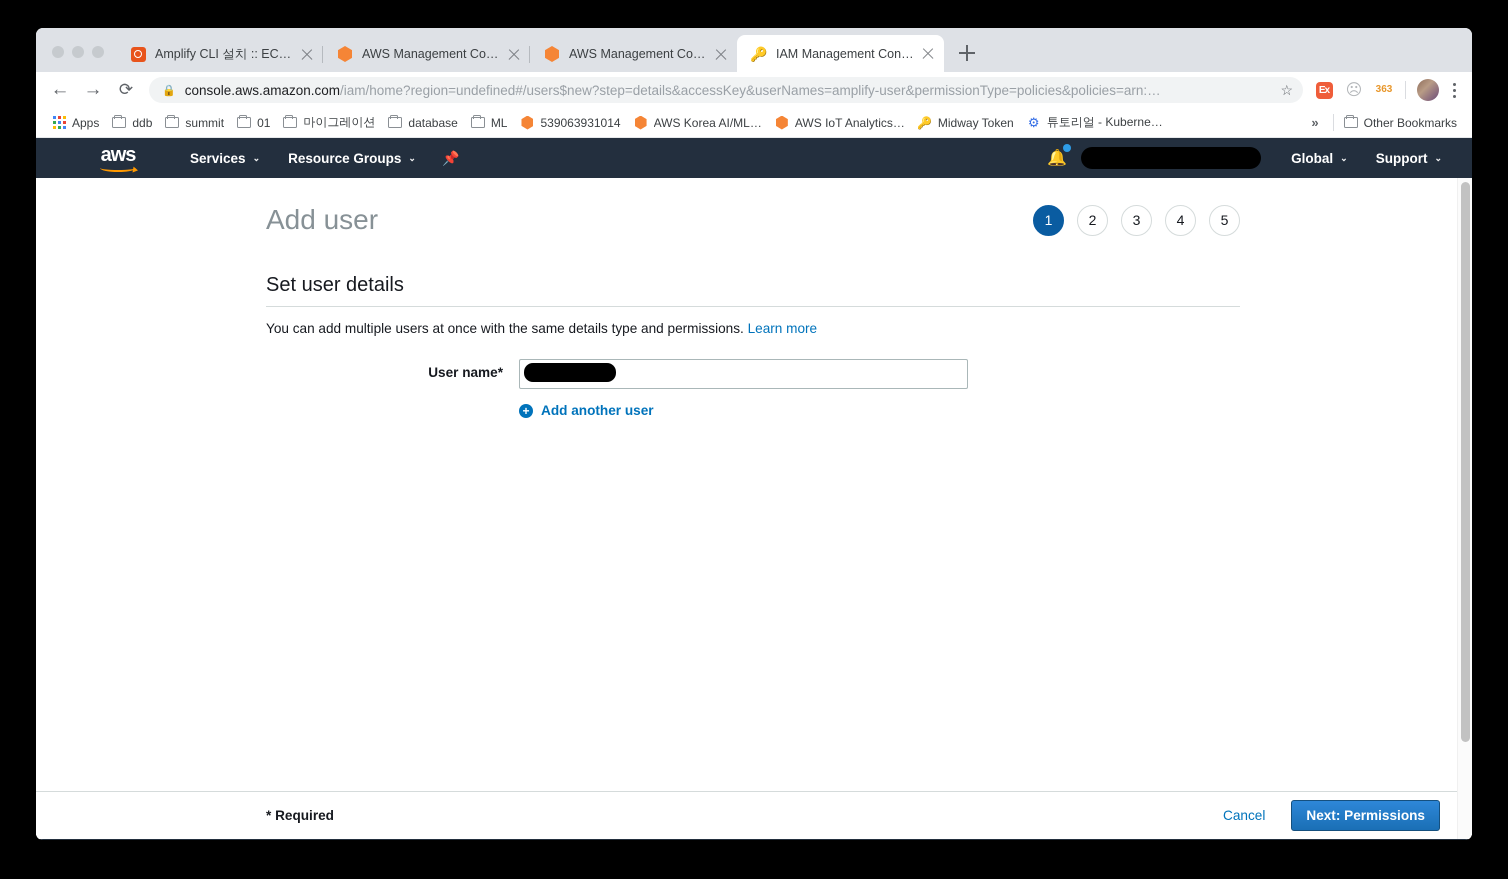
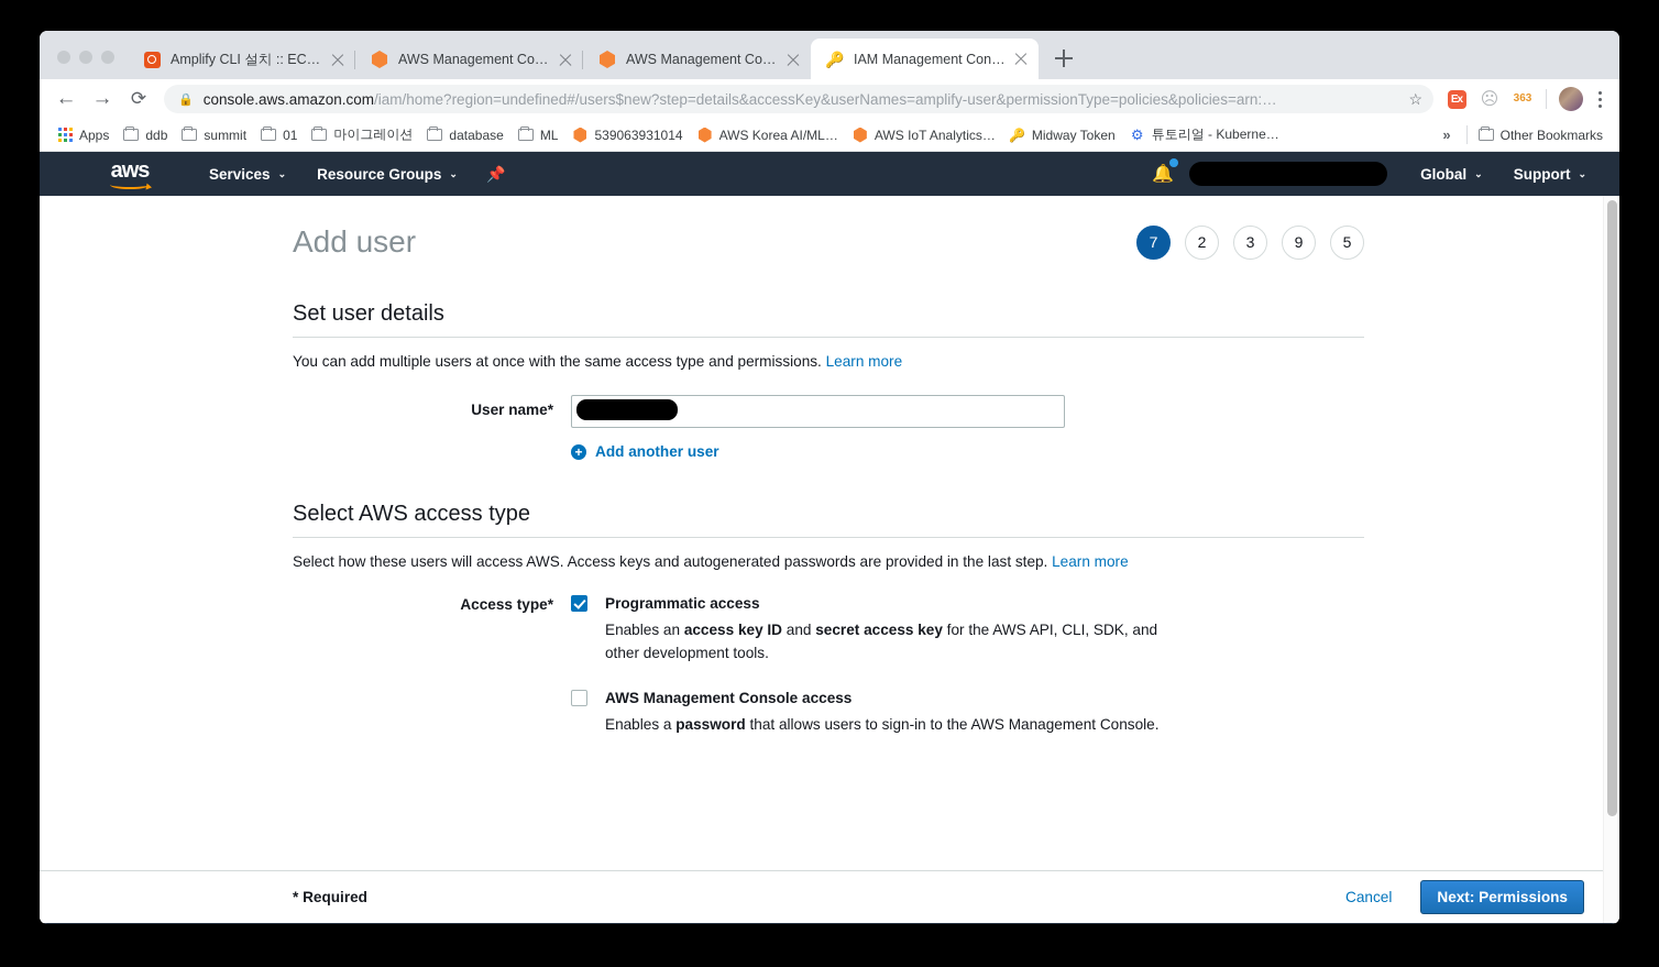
  Amplify CLI 설치 :: ECS
  AWS Management Cons
  AWS Management Cons
  🔑
  IAM Management Conso
  ←
  →
  ⟳
  🔒
  console.aws.amazon.com/iam/home?region=undefined#/users$new?step=details&accessKey&userNames=amplify-user&permissionType=policies&policies=arn:…
  ☆
  Ex
  ☹
  363
  Apps
  ddb
  summit
  01
  마이그레이션
  database
  ML
  539063931014
  AWS Korea AI/ML…
  AWS IoT Analytics…
  🔑
  Midway Token
  ⚙
  튜토리얼 - Kuberne…
  »
  Other Bookmarks
  aws
  Services
  ⌄
  Resource Groups
  ⌄
  📌
  🔔
  Global
  ⌄
  Support
  ⌄
  Add user
- 1
+ 7
  2
  3
- 4
+ 9
  5
  Set user details
- You can add multiple users at once with the same details type and permissions. Learn more
+ You can add multiple users at once with the same access type and permissions. Learn more
  User name*
  +
  Add another user
+ Select AWS access type
+ Select how these users will access AWS. Access keys and autogenerated passwords are provided in the last step. Learn more
+ Access type*
+ Programmatic access
+ Enables an access key ID and secret access key for the AWS API, CLI, SDK, and other development tools.
+ AWS Management Console access
+ Enables a password that allows users to sign-in to the AWS Management Console.
  * Required
  Cancel
  Next: Permissions
